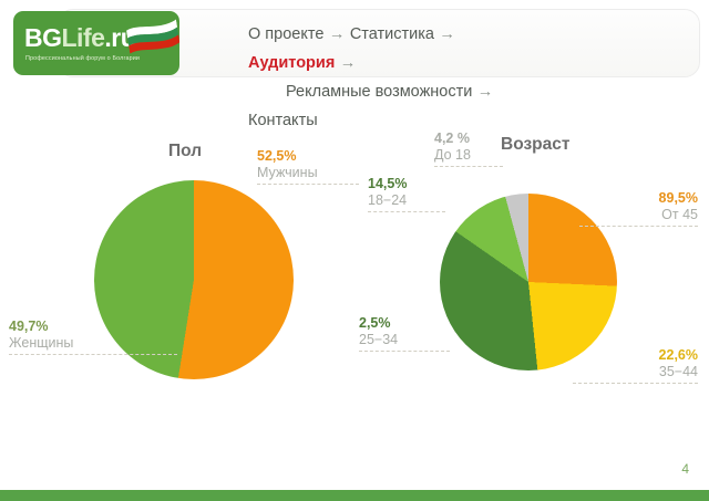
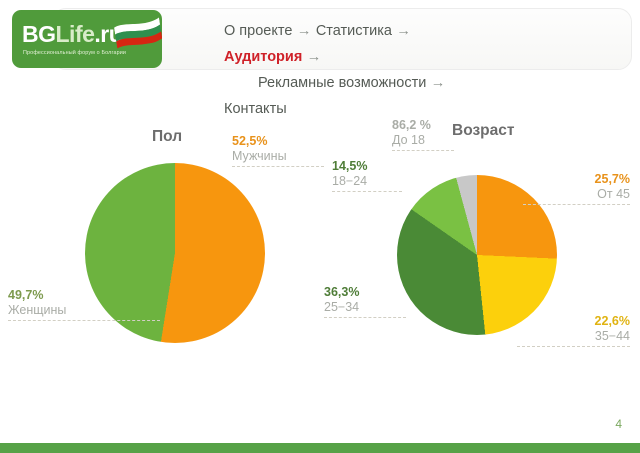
  BGLife.r
  О проекте → Статистика →
  Аудитория →
  Рекламные возможности →
  Контакты
  Пол
  Возраст
  52,5%
  Мужчины
  49,7%
  Женщины
- 4,2 %
+ 86,2 %
  До 18
  14,5%
  18−24
- 2,5%
+ 36,3%
  25−34
  22,6%
  35−44
- 89,5%
+ 25,7%
  От 45
  4
